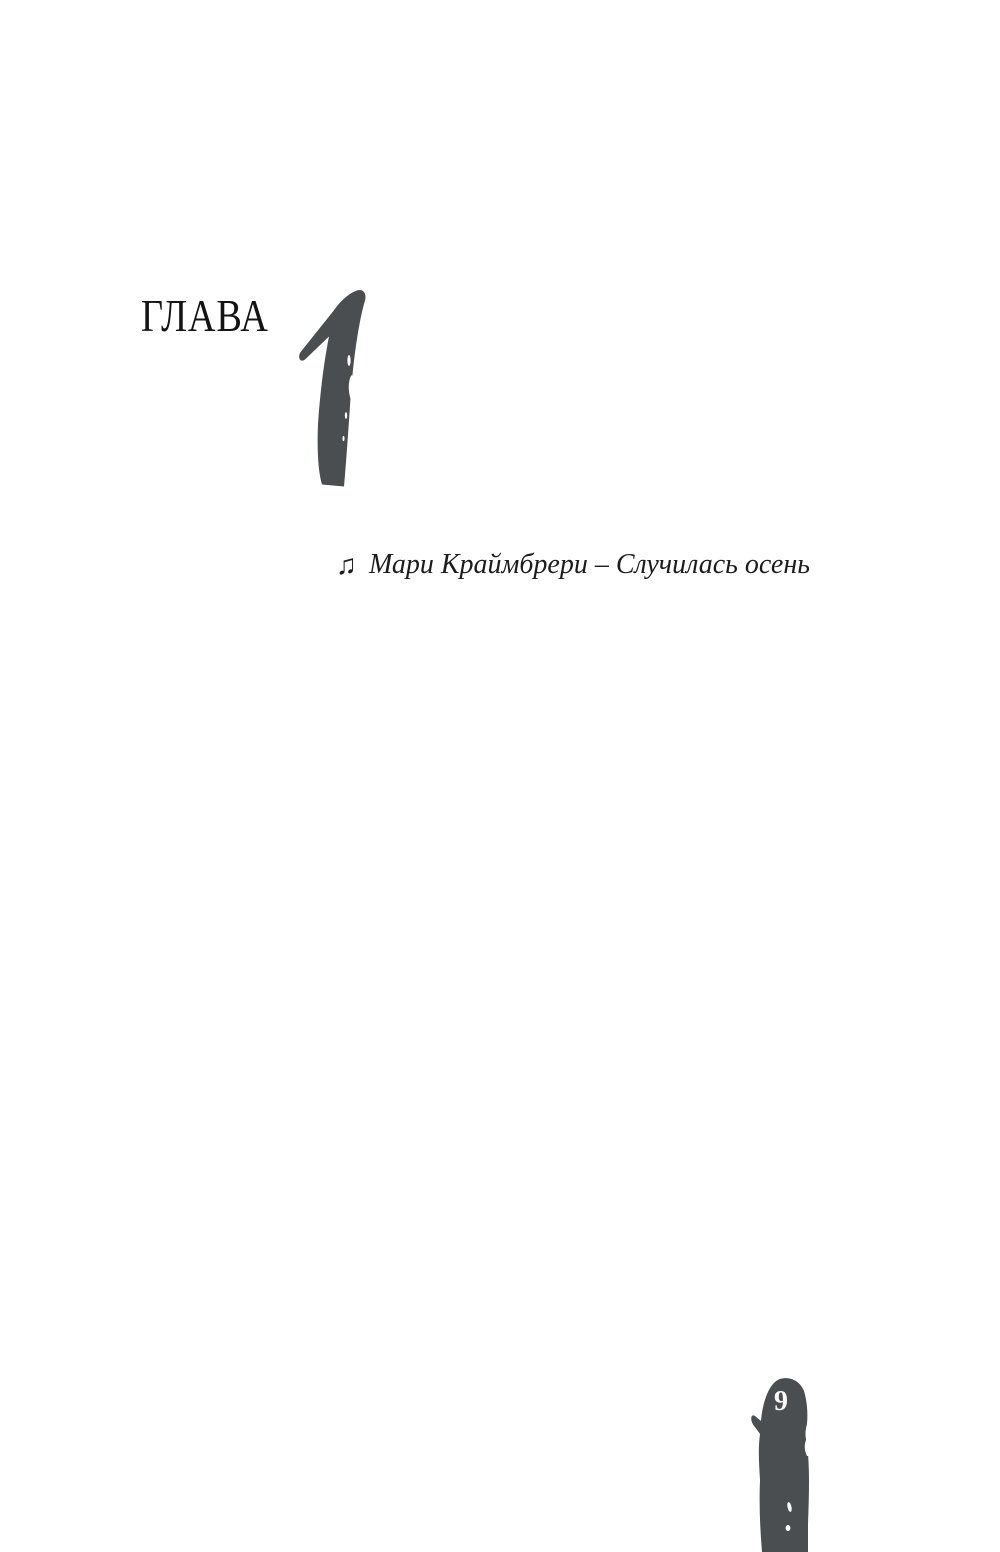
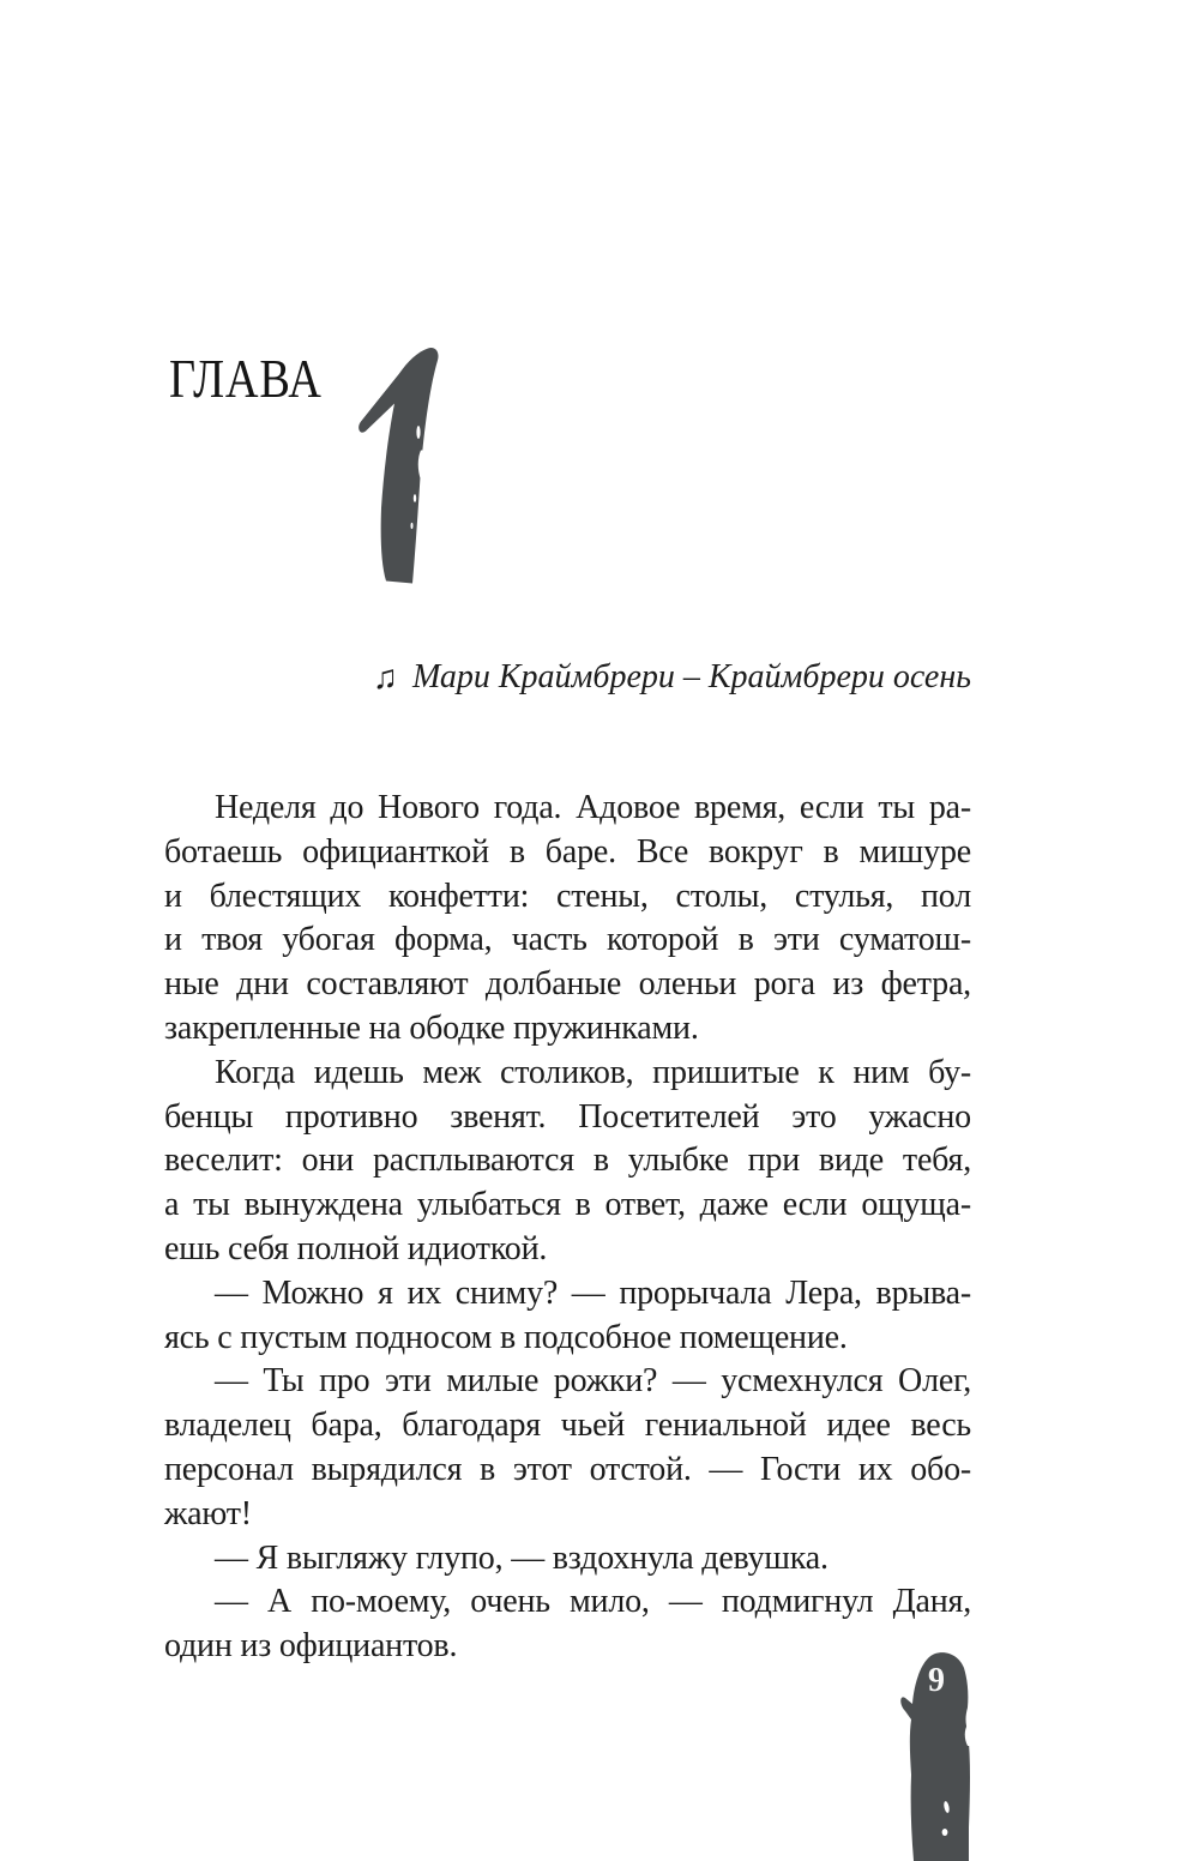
  ГЛАВА
- ♫ Мари Краймбрери – Случилась осень
+ ♫ Мари Краймбрери – Краймбрери осень
+ Неделя до Нового года. Адовое время, если ты ра-
+ ботаешь официанткой в баре. Все вокруг в мишуре
+ и блестящих конфетти: стены, столы, стулья, пол
+ и твоя убогая форма, часть которой в эти суматош-
+ ные дни составляют долбаные оленьи рога из фетра,
+ закрепленные на ободке пружинками.
+ Когда идешь меж столиков, пришитые к ним бу-
+ бенцы противно звенят. Посетителей это ужасно
+ веселит: они расплываются в улыбке при виде тебя,
+ а ты вынуждена улыбаться в ответ, даже если ощуща-
+ ешь себя полной идиоткой.
+ — Можно я их сниму? — прорычала Лера, врыва-
+ ясь с пустым подносом в подсобное помещение.
+ — Ты про эти милые рожки? — усмехнулся Олег,
+ владелец бара, благодаря чьей гениальной идее весь
+ персонал вырядился в этот отстой. — Гости их обо-
+ жают!
+ — Я выгляжу глупо, — вздохнула девушка.
+ — А по-моему, очень мило, — подмигнул Даня,
+ один из официантов.
  9
